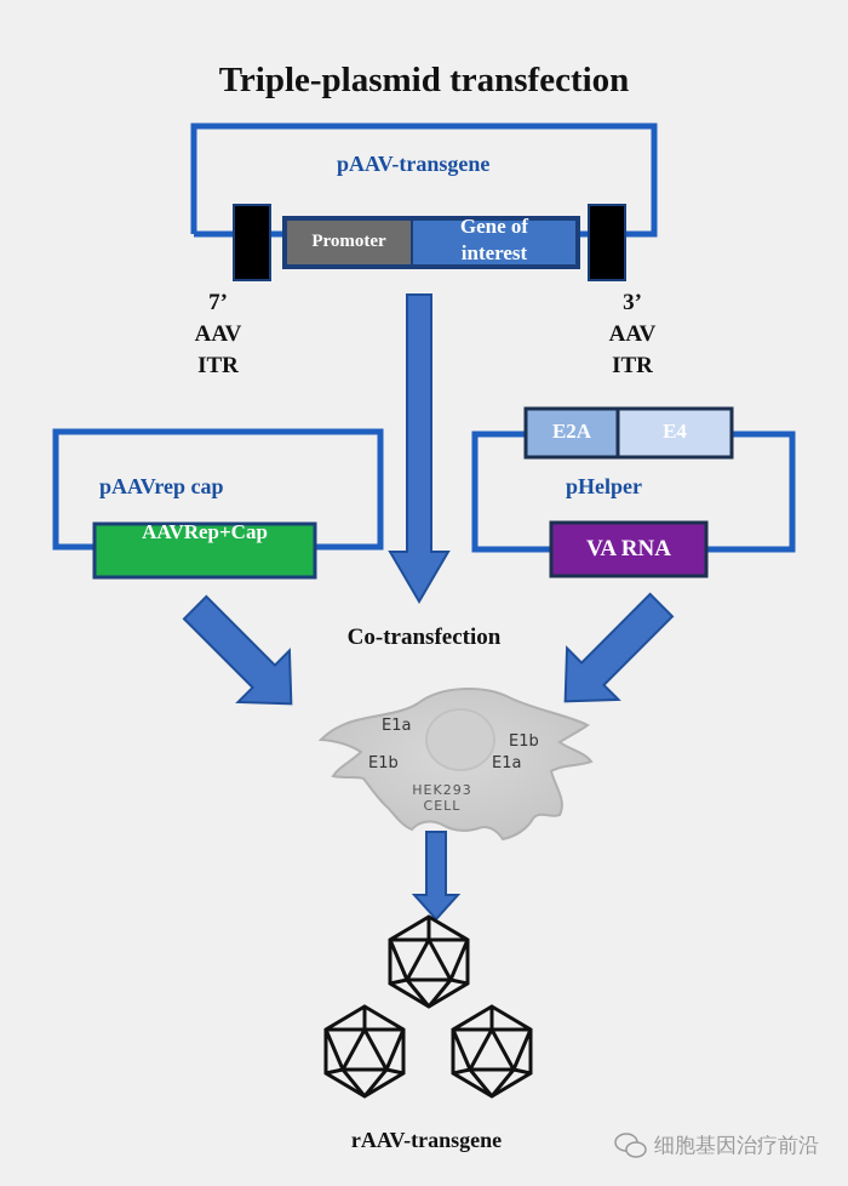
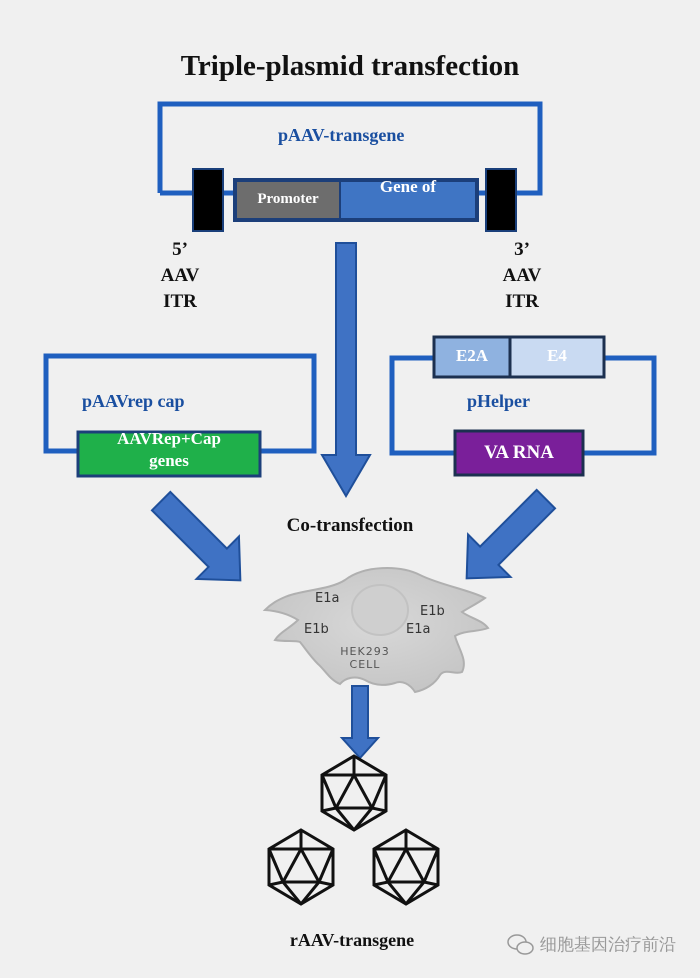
  Triple-plasmid transfection
  pAAV-transgene
  Promoter
  Gene of
- interest
- 7’
+ 5’
  AAV
  ITR
  3’
  AAV
  ITR
  pAAVrep cap
  AAVRep+Cap
+ genes
  E2A
  E4
  pHelper
  VA RNA
  Co-transfection
  E1a
  E1b
  E1b
  E1a
  HEK293
  CELL
  rAAV-transgene
  细胞基因治疗前沿
